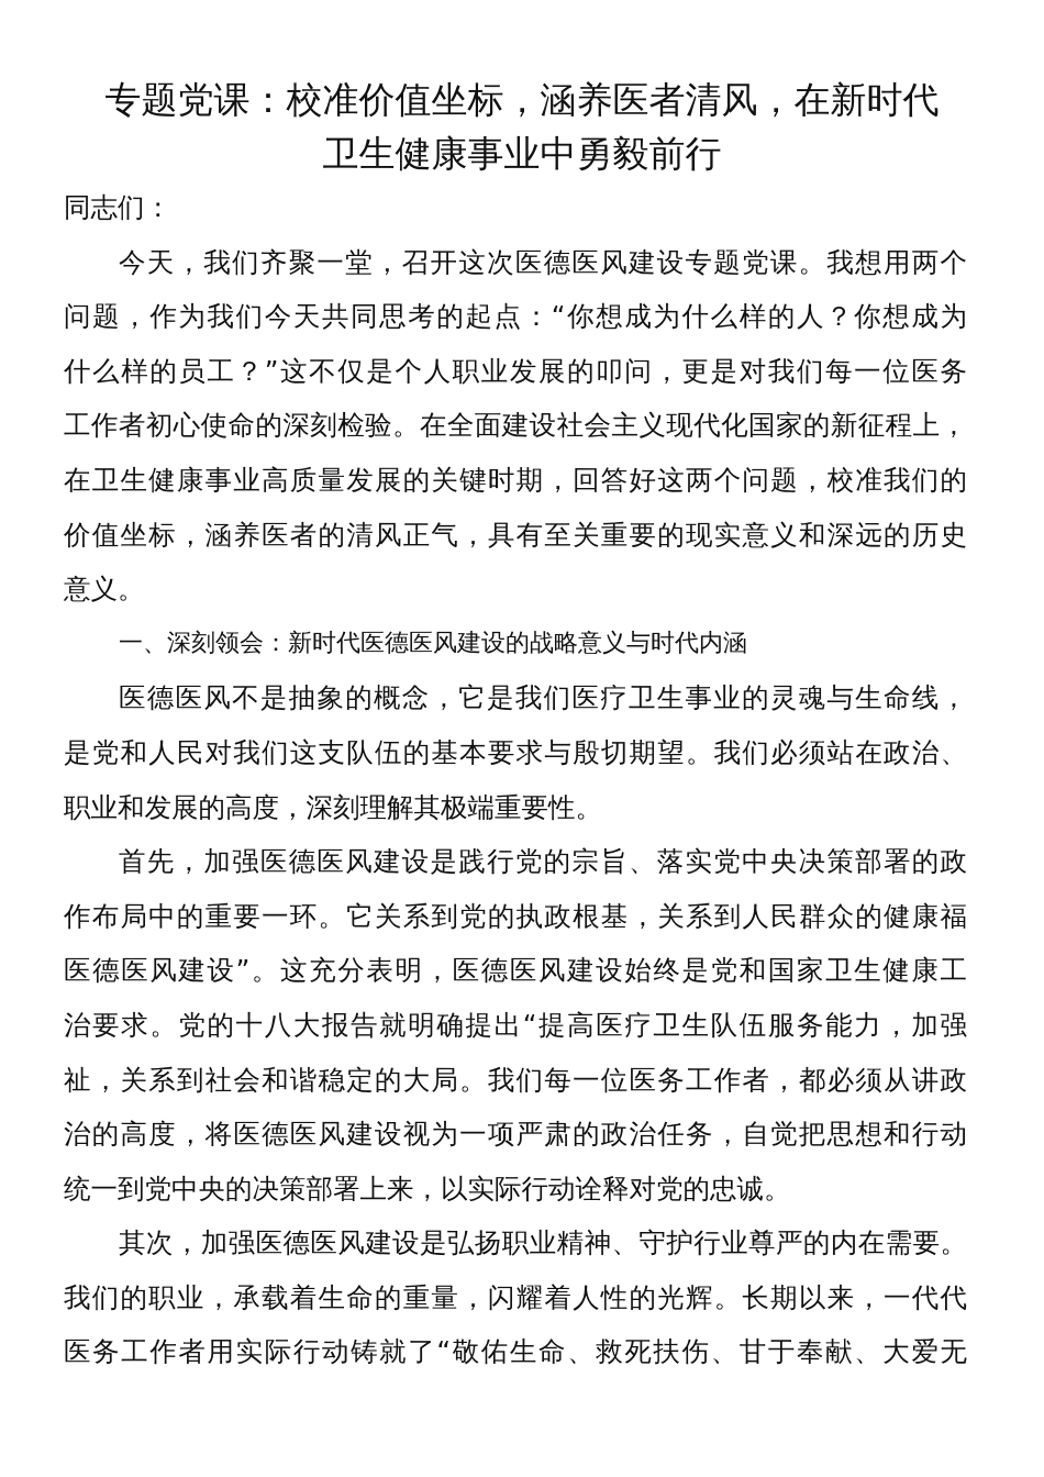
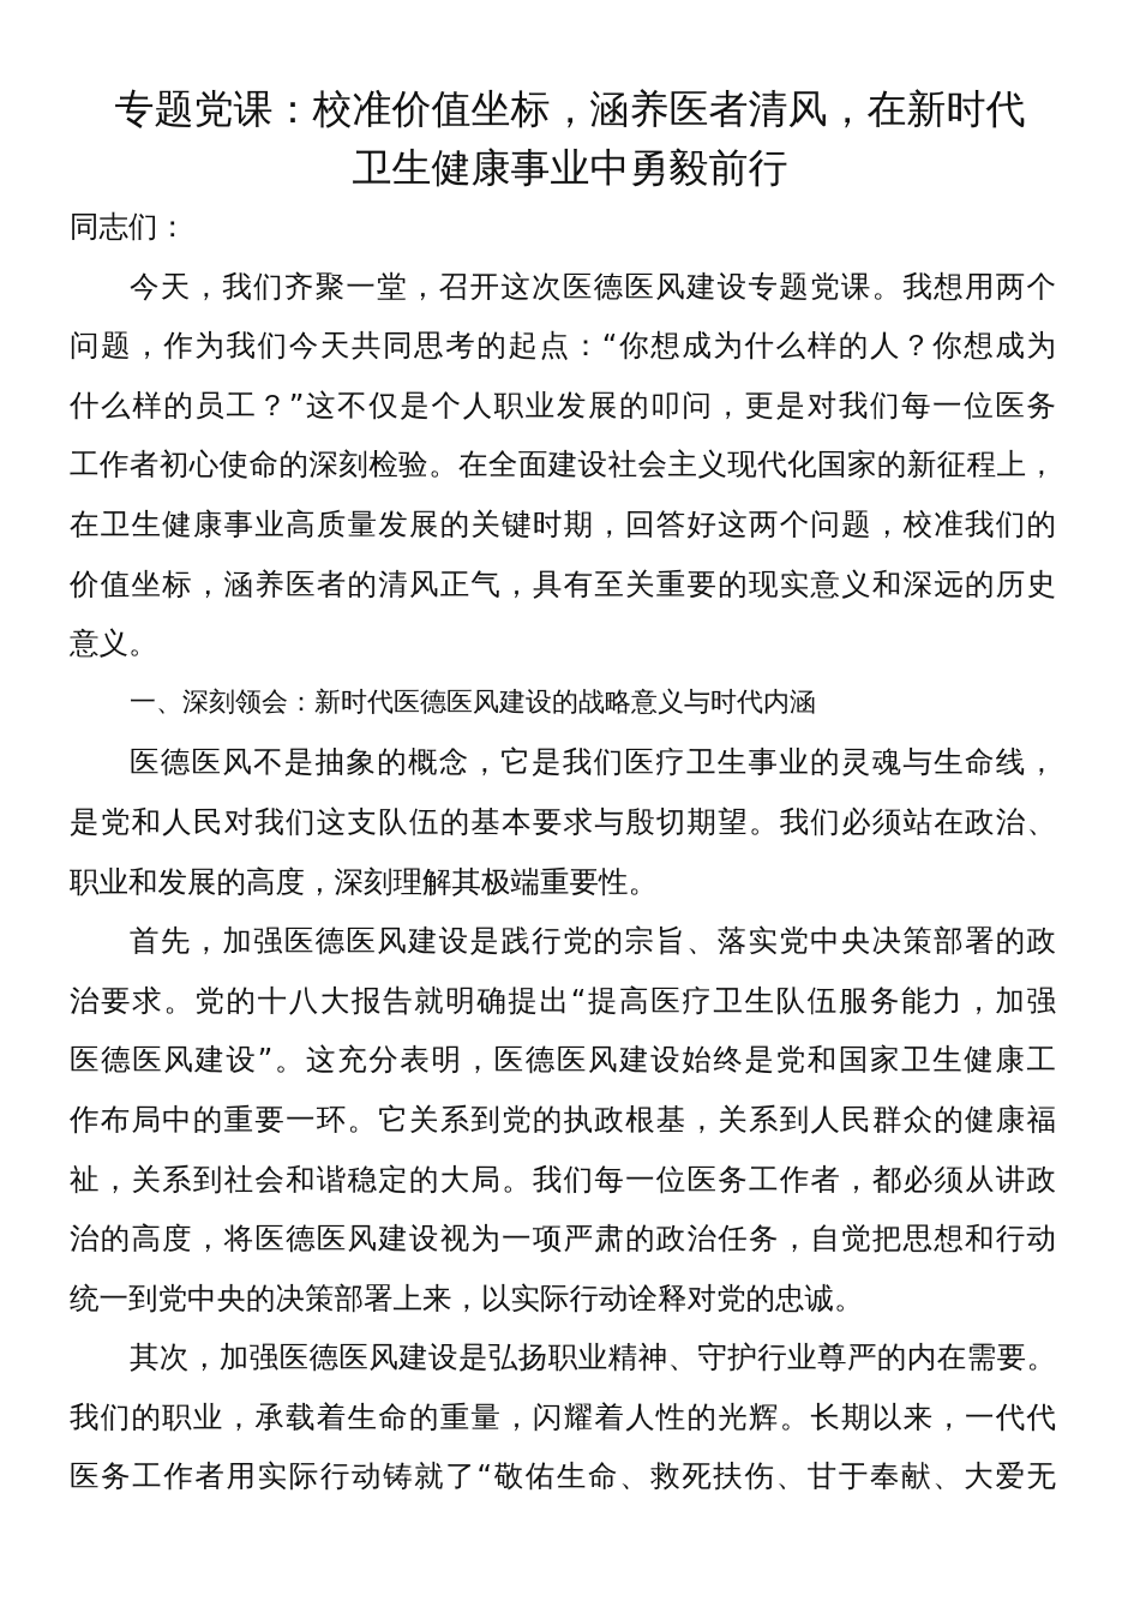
  专题党课：校准价值坐标，涵养医者清风，在新时代
  卫生健康事业中勇毅前行
  同志们：
  今天，我们齐聚一堂，召开这次医德医风建设专题党课。我想用两个
  问题，作为我们今天共同思考的起点：“你想成为什么样的人？你想成为
  什么样的员工？”这不仅是个人职业发展的叩问，更是对我们每一位医务
  工作者初心使命的深刻检验。在全面建设社会主义现代化国家的新征程上，
  在卫生健康事业高质量发展的关键时期，回答好这两个问题，校准我们的
  价值坐标，涵养医者的清风正气，具有至关重要的现实意义和深远的历史
  意义。
  一、深刻领会：新时代医德医风建设的战略意义与时代内涵
  医德医风不是抽象的概念，它是我们医疗卫生事业的灵魂与生命线，
  是党和人民对我们这支队伍的基本要求与殷切期望。我们必须站在政治、
  职业和发展的高度，深刻理解其极端重要性。
  首先，加强医德医风建设是践行党的宗旨、落实党中央决策部署的政
- 作布局中的重要一环。它关系到党的执政根基，关系到人民群众的健康福
+ 治要求。党的十八大报告就明确提出“提高医疗卫生队伍服务能力，加强
  医德医风建设”。这充分表明，医德医风建设始终是党和国家卫生健康工
- 治要求。党的十八大报告就明确提出“提高医疗卫生队伍服务能力，加强
+ 作布局中的重要一环。它关系到党的执政根基，关系到人民群众的健康福
  祉，关系到社会和谐稳定的大局。我们每一位医务工作者，都必须从讲政
  治的高度，将医德医风建设视为一项严肃的政治任务，自觉把思想和行动
  统一到党中央的决策部署上来，以实际行动诠释对党的忠诚。
  其次，加强医德医风建设是弘扬职业精神、守护行业尊严的内在需要。
  我们的职业，承载着生命的重量，闪耀着人性的光辉。长期以来，一代代
  医务工作者用实际行动铸就了“敬佑生命、救死扶伤、甘于奉献、大爱无
